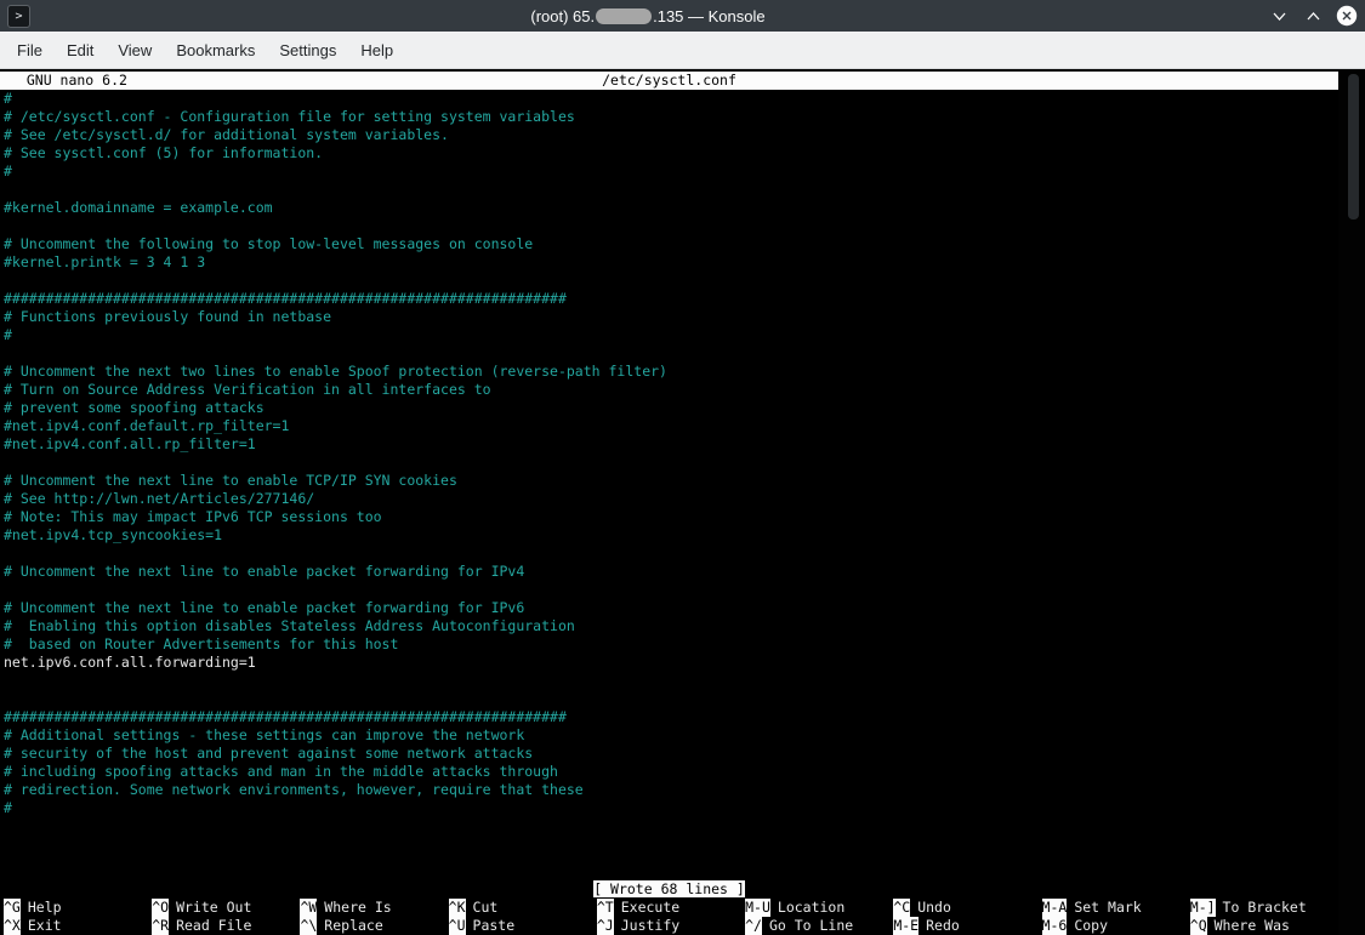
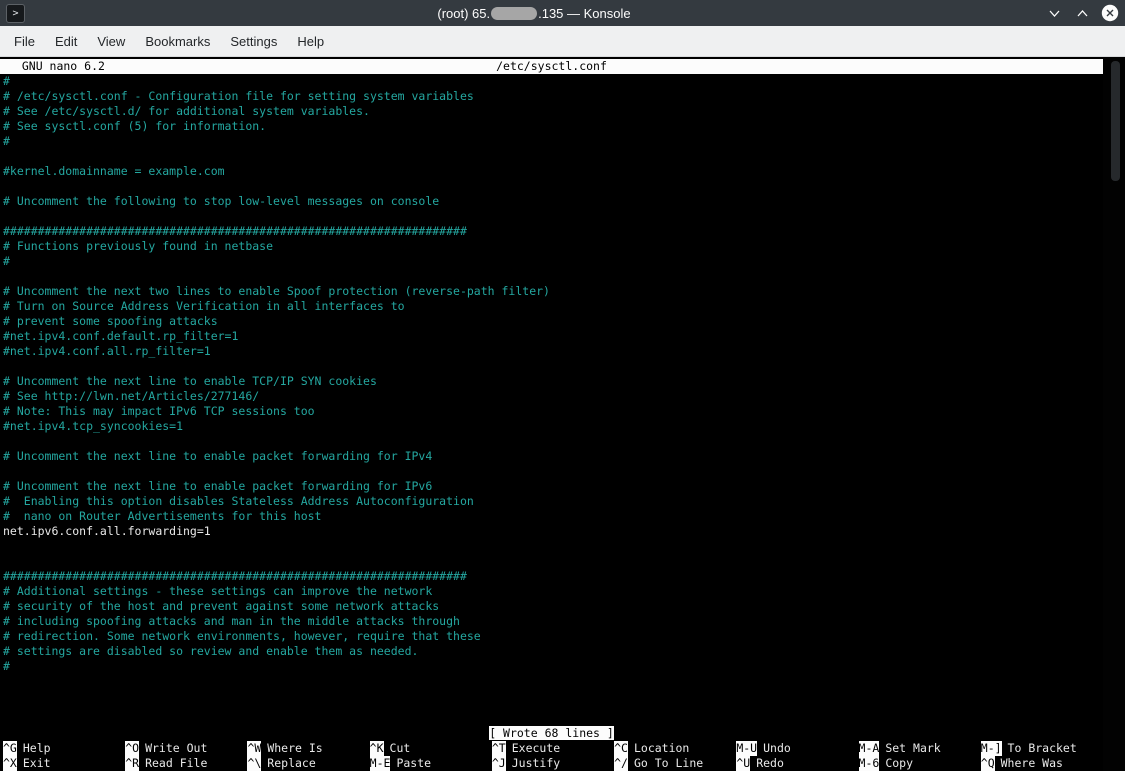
  >
  (root) 65. .135 — Konsole
  File
  Edit
  View
  Bookmarks
  Settings
  Help
  GNU nano 6.2
  /etc/sysctl.conf
  ysctl.conf - Configuration file for setting system variables
  /etc/sysctl.d/ for additional system variables.
  # See sysctl.conf (5) for information.
  #
  #kernel.domainname = example.com
  # Uncomment the following to stop low-level messages on console
- #kernel.printk = 3 4 1 3
  ###################################################################
  # Functions previously found in netbase
  #
  # Uncomment the next two lines to enable Spoof protection (reverse-path filter)
  # Turn on Source Address Verification in all interfaces to
  # prevent some spoofing attacks
  #net.ipv4.conf.default.rp_filter=1
  #net.ipv4.conf.all.rp_filter=1
  # Uncomment the next line to enable TCP/IP SYN cookies
  # See http://lwn.net/Articles/277146/
  # Note: This may impact IPv6 TCP sessions too
  #net.ipv4.tcp_syncookies=1
  # Uncomment the next line to enable packet forwarding for IPv4
  # Uncomment the next line to enable packet forwarding for IPv6
  # Enabling this option disables Stateless Address Autoconfiguration
- # based on Router Advertisements for this host
+ # nano on Router Advertisements for this host
  net.ipv6.conf.all.forwarding=1
  ###################################################################
  # Additional settings - these settings can improve the network
  # security of the host and prevent against some network attacks
  # including spoofing attacks and man in the middle attacks through
  # redirection. Some network environments, however, require that these
+ # settings are disabled so review and enable them as needed.
  #
  [ Wrote 68 lines ]
  ^G
  Help
  ^O
  Write Out
  ^W
  Where Is
  ^K
  Cut
  ^T
  Execute
- M-U
+ ^C
  Location
- ^C
+ M-U
  Undo
  M-A
  Set Mark
  M-]
  To Bracket
  ^X
  Exit
  ^R
  Read File
  ^\
  Replace
- ^U
+ M-E
  Paste
  ^J
  Justify
  ^/
  Go To Line
- M-E
+ ^U
  Redo
  M-6
  Copy
  ^Q
  Where Was
